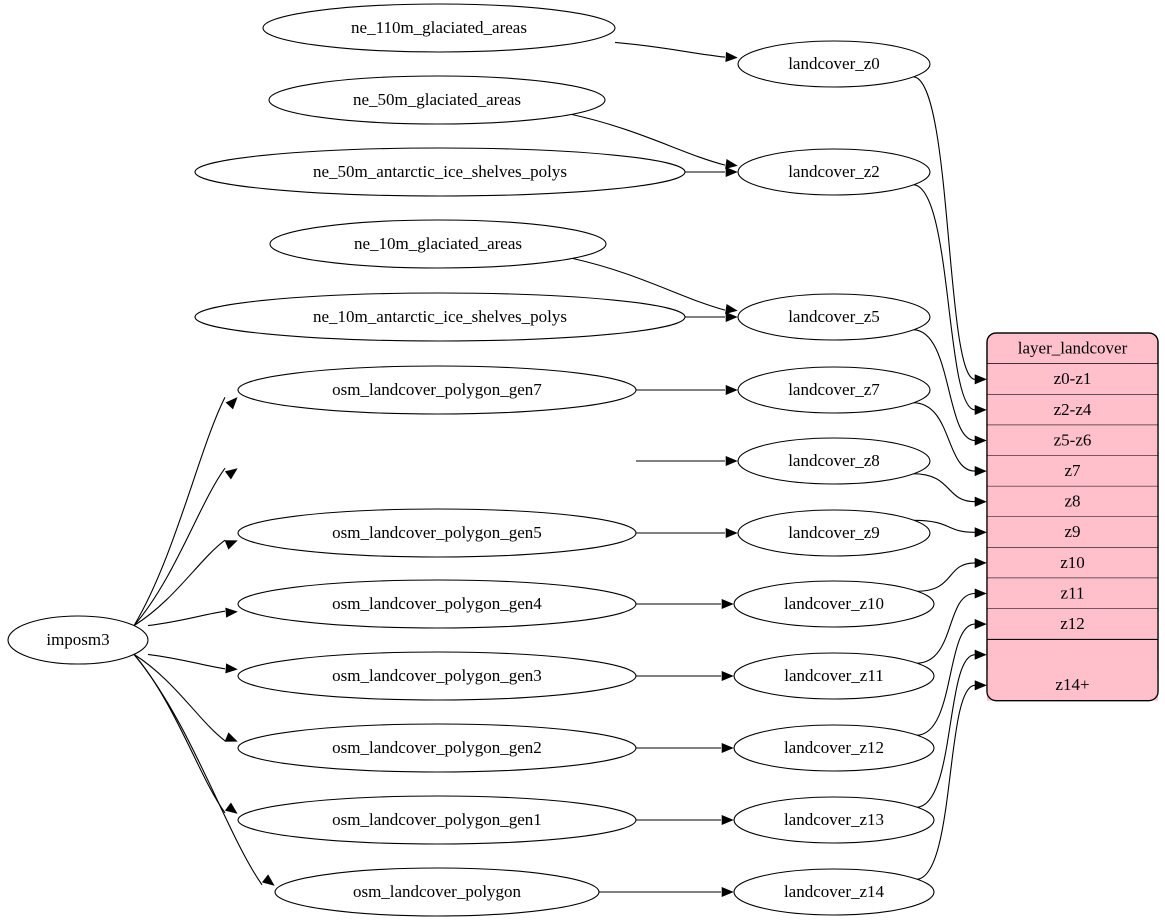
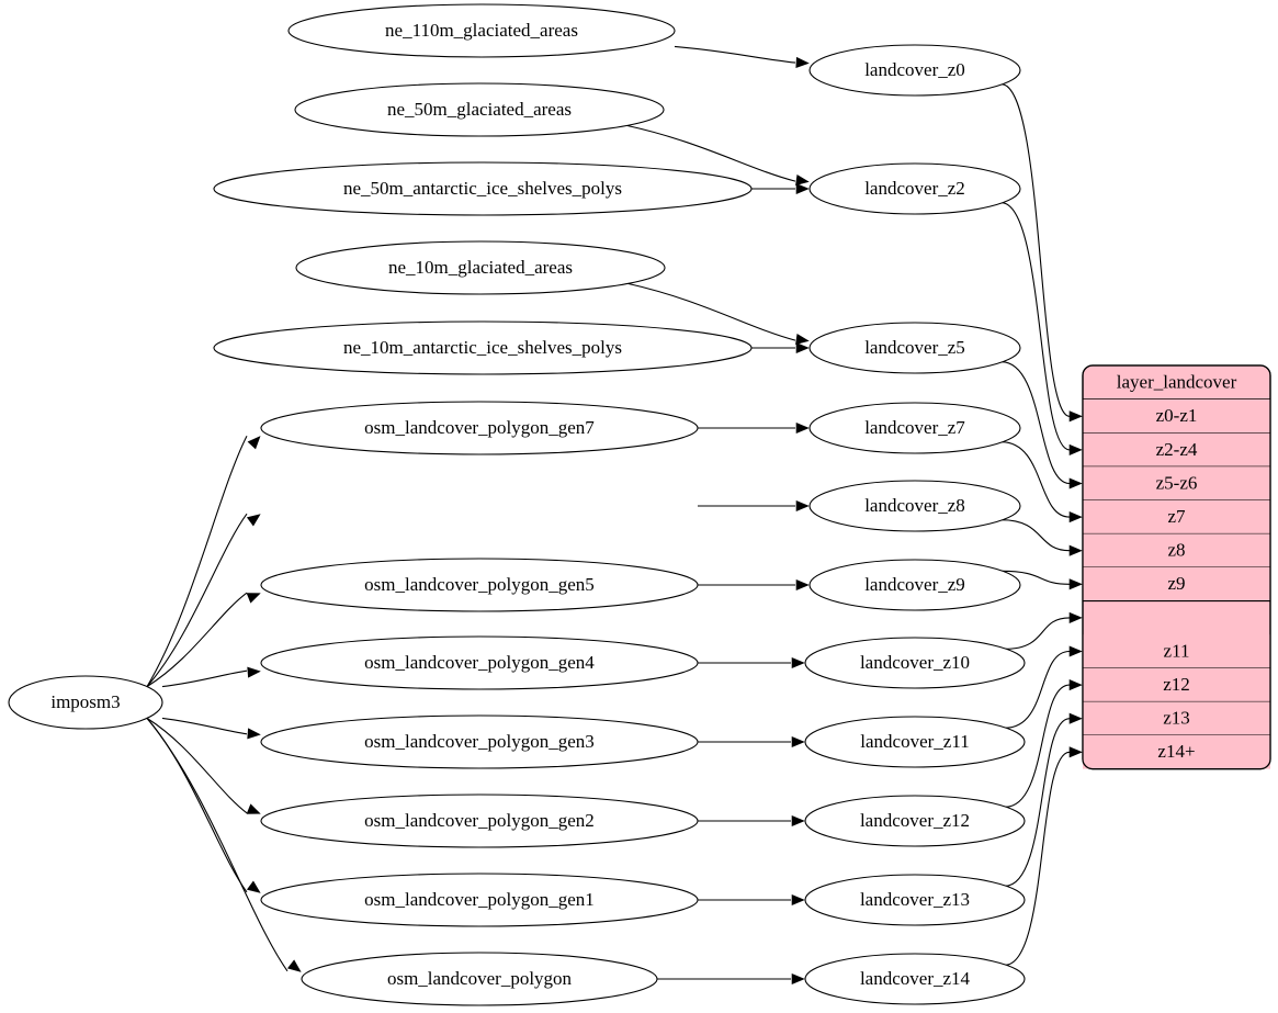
  imposm3
  ne_110m_glaciated_areas
  ne_50m_glaciated_areas
  ne_50m_antarctic_ice_shelves_polys
  ne_10m_glaciated_areas
  ne_10m_antarctic_ice_shelves_polys
  osm_landcover_polygon_gen7
  osm_landcover_polygon_gen5
  osm_landcover_polygon_gen4
  osm_landcover_polygon_gen3
  osm_landcover_polygon_gen2
  osm_landcover_polygon_gen1
  osm_landcover_polygon
  landcover_z0
  landcover_z2
  landcover_z5
  landcover_z7
  landcover_z8
  landcover_z9
  landcover_z10
  landcover_z11
  landcover_z12
  landcover_z13
  landcover_z14
  layer_landcover
  z0-z1
  z2-z4
  z5-z6
  z7
  z8
  z9
- z10
  z11
  z12
+ z13
  z14+
